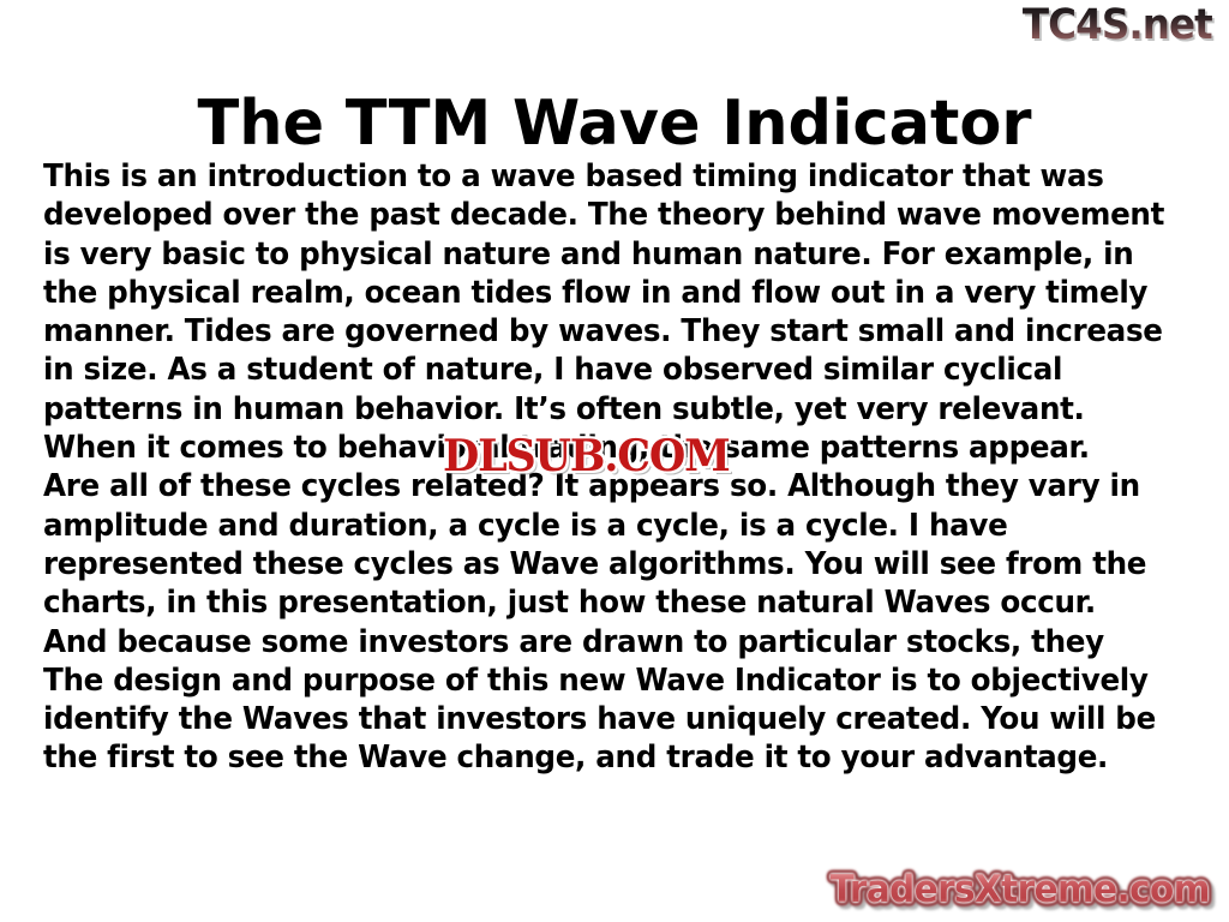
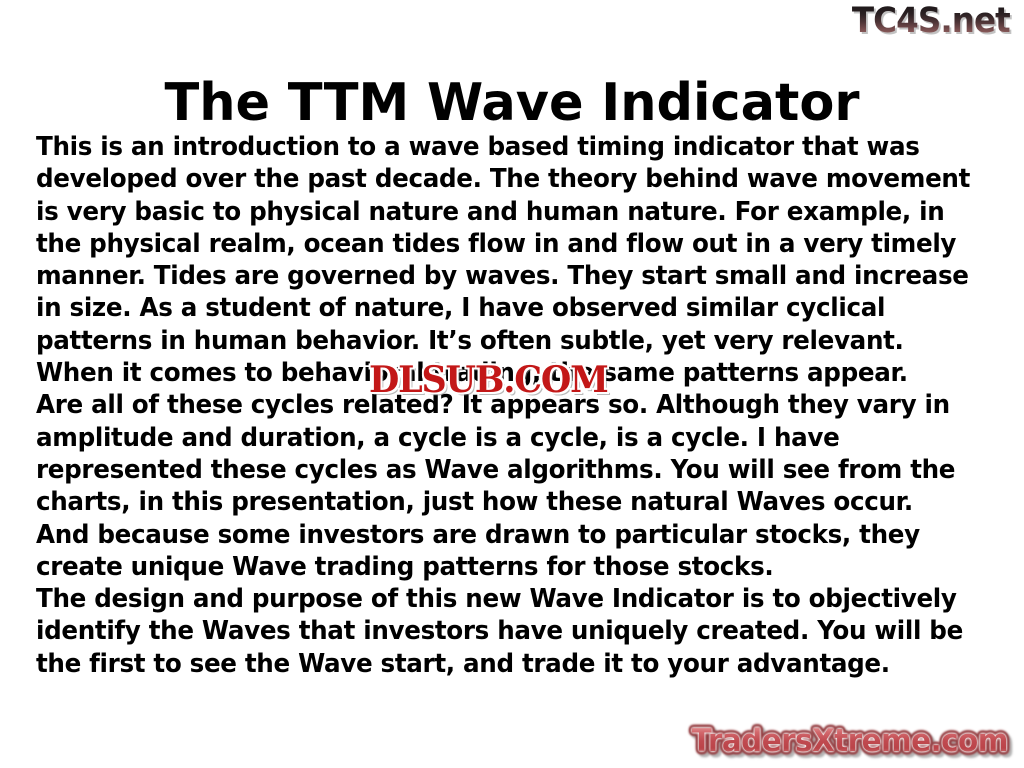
  TC4S.net
  The TTM Wave Indicator
  This is an introduction to a wave based timing indicator that was
  developed over the past decade. The theory behind wave movement
  is very basic to physical nature and human nature. For example, in
  the physical realm, ocean tides flow in and flow out in a very timely
  manner. Tides are governed by waves. They start small and increase
  in size. As a student of nature, I have observed similar cyclical
  patterns in human behavior. It’s often subtle, yet very relevant.
  When it comes to behavioral trading, the same patterns appear.
  Are all of these cycles related? It appears so. Although they vary in
  amplitude and duration, a cycle is a cycle, is a cycle. I have
  represented these cycles as Wave algorithms. You will see from the
  charts, in this presentation, just how these natural Waves occur.
  And because some investors are drawn to particular stocks, they
+ create unique Wave trading patterns for those stocks.
  The design and purpose of this new Wave Indicator is to objectively
  identify the Waves that investors have uniquely created. You will be
- the first to see the Wave change, and trade it to your advantage.
+ the first to see the Wave start, and trade it to your advantage.
  DLSUB.COM
  TradersXtreme.com
